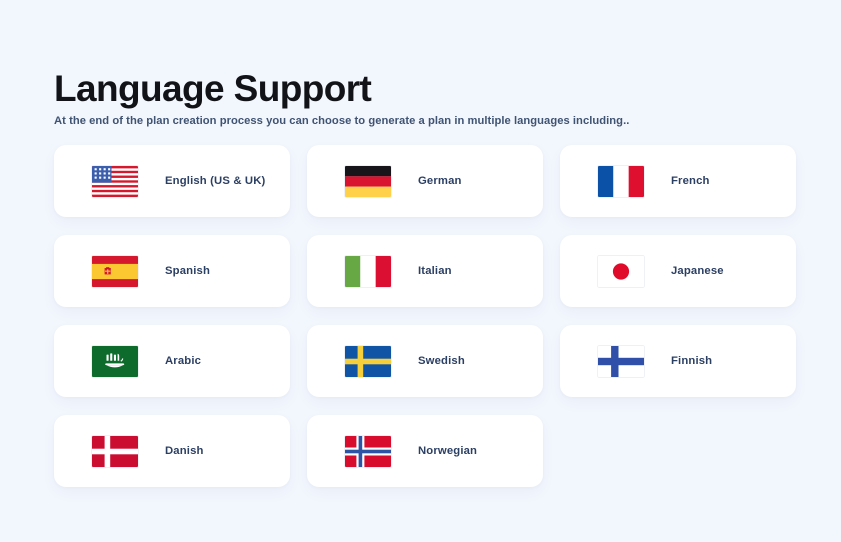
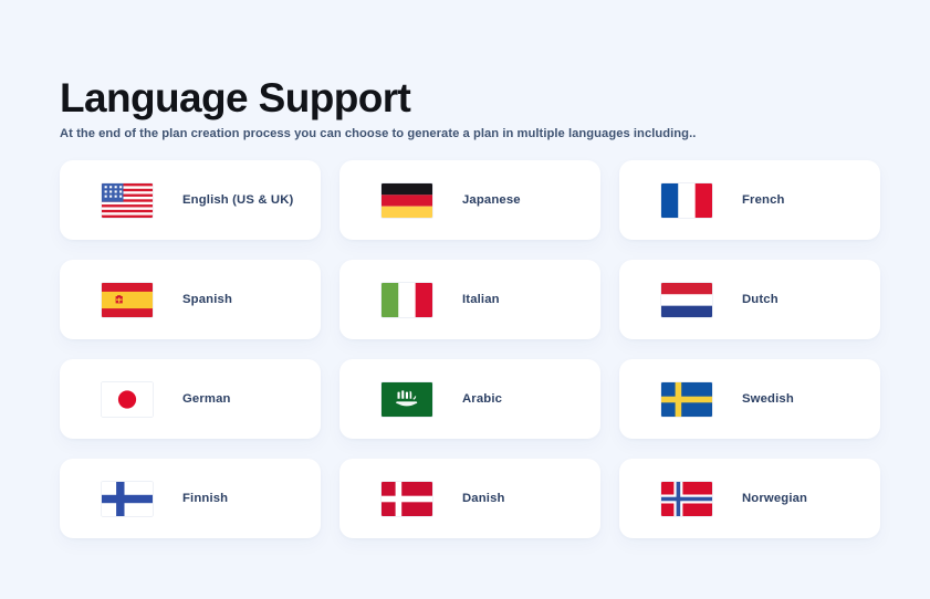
  Language Support
  At the end of the plan creation process you can choose to generate a plan in multiple languages including..
  English (US & UK)
- German
+ Japanese
  French
  Spanish
  Italian
+ Dutch
- Japanese
+ German
  Arabic
  Swedish
  Finnish
  Danish
  Norwegian
